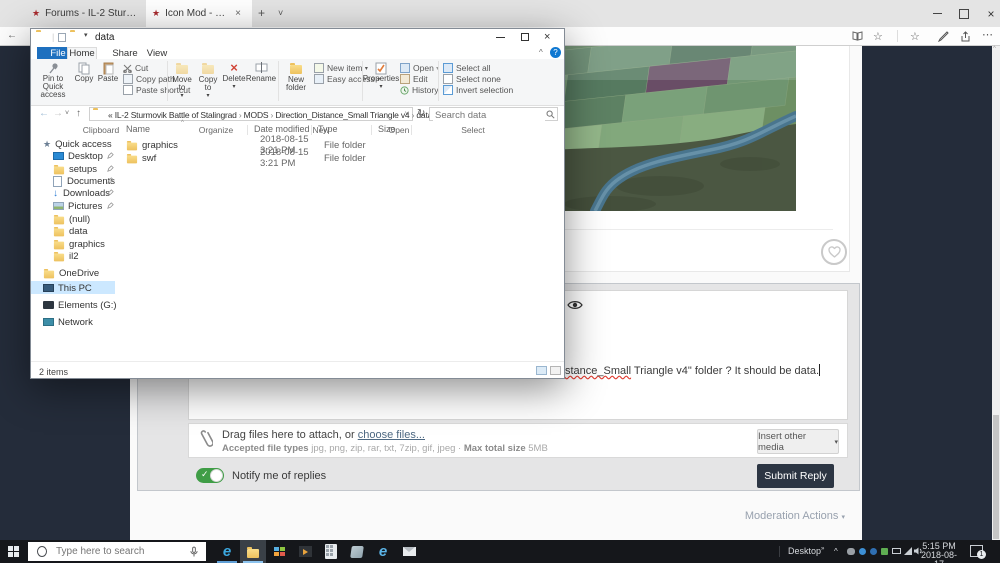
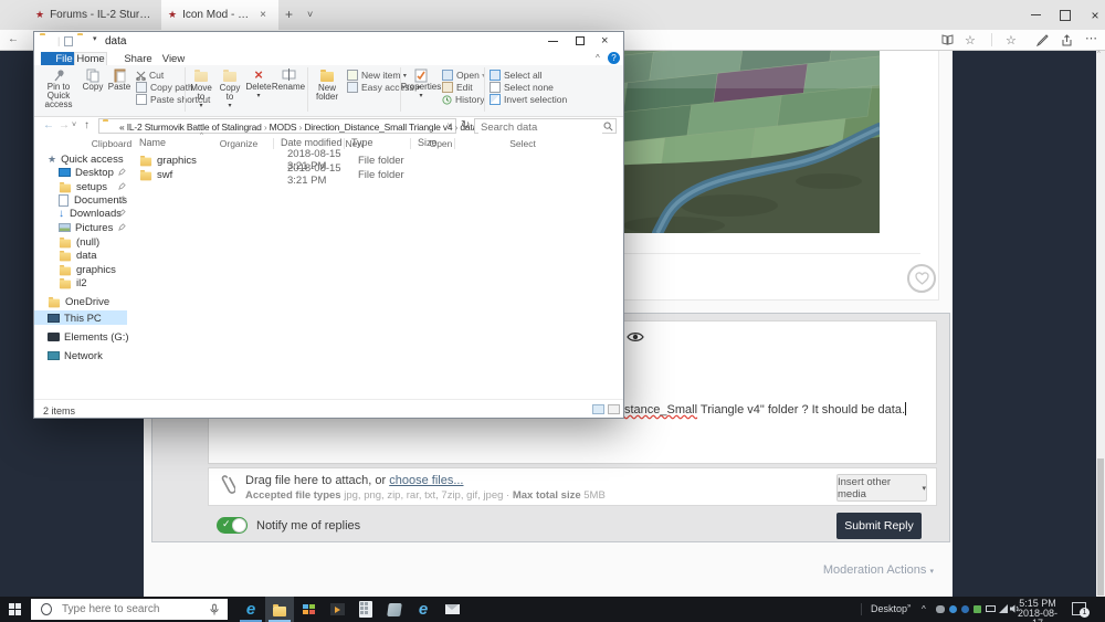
  ★
  Forums - IL-2 Sturmo
  ★
  ×
  +
  ˅
  ×
  ←
  ☆
  ☆
  ⋯
  stance_Small Triangle v4" folder ? It should be data.
- Drag files here to attach, or choose files...
+ Drag file here to attach, or choose files...
  Accepted file types jpg, png, zip, rar, txt, 7zip, gif, jpeg · Max total size 5MB
  Insert other media
  ✓
  Notify me of replies
  Submit Reply
  Moderation Actions
  |
  data
  ×
  File
  Home
  Share
  View
  ^
  ?
  Pin to Quick access
  Copy
  Paste
  Cut
  Copy path
  Paste sortcut
  Clipboard
  Move to
  Copy to
  ×
  Delete
  Rename
  Organize
  New folder
  New item
  Easy access
  New
  Properties
  Open
  Edit
  History
  Open
  Select all
  Select none
  Invert selection
  Select
  ←
  →
  ↑
  « IL-2 Sturmovik Battle of Stalingrad › MODS › Direction_Distance_Small Triangle v4 › dat
  ↻
  Search data
  Name
  Date modified
  Type
  Size
  graphics
  2018-08-15 3:21 PM
  File folder
  swf
  2018-08-15 3:21 PM
  File folder
  ★
  Quick access
  Desktop
  setups
  Documens
  ↓
  Downloads
  Pictures
  (null)
  data
  graphics
  il2
  OneDrive
  This PC
  Elements (G:)
  Network
  2 items
  Type here to search
  e
  e
  Desktop
  ^
  5:15 PM
  2018-08-
